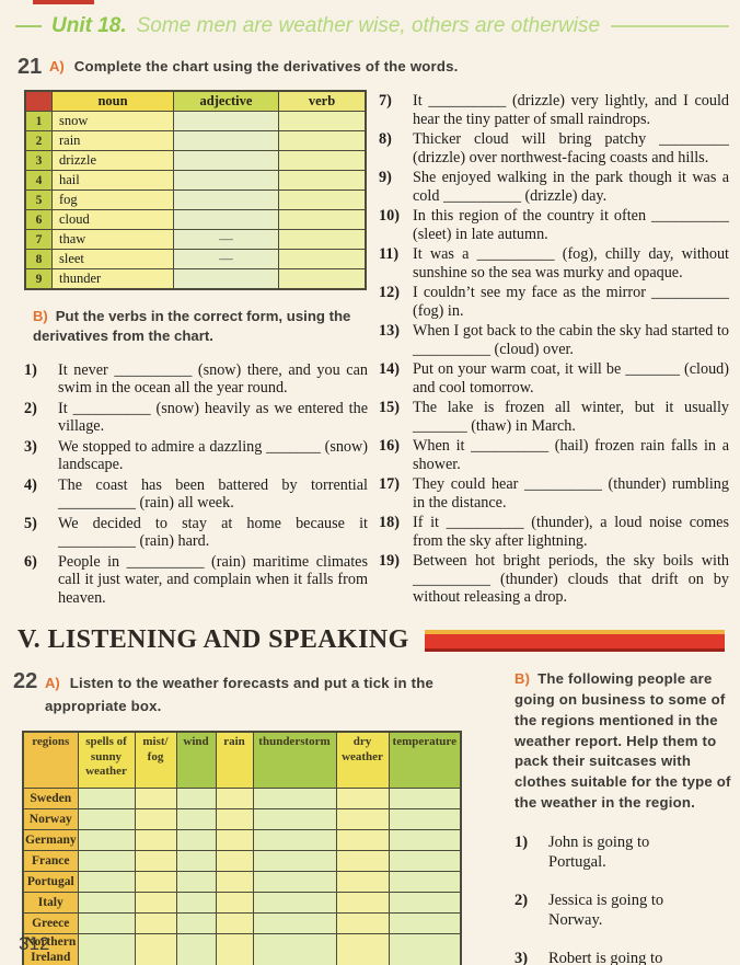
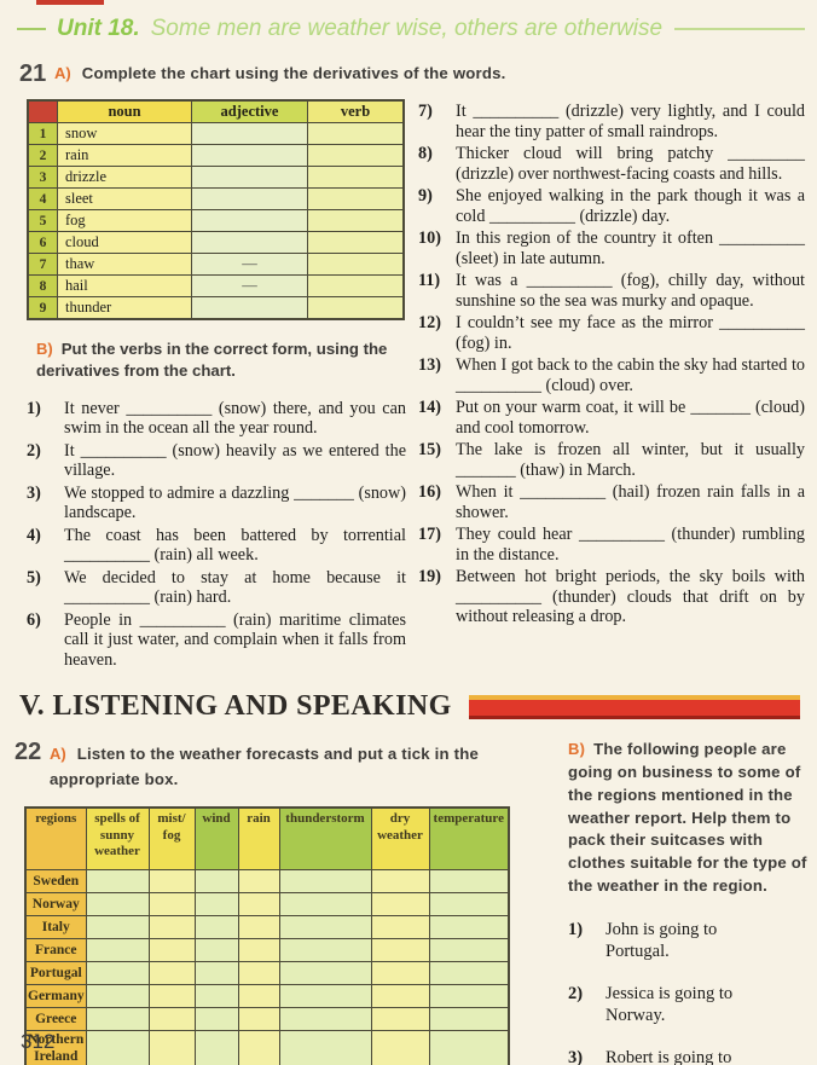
  Unit 18.
  Some men are weather wise, others are otherwise
  21
  A)
  Complete the chart using the derivatives of the words.
  	noun	adjective	verb
  1	snow
  2	rain
  3	drizzle
- 4	hail
+ 4	sleet
  5	fog
  6	cloud
  7	thaw	—
- 8	sleet	—
+ 8	hail	—
  9	thunder
  B) Put the verbs in the correct form, using the derivatives from the chart.
  1)
  It never __________ (snow) there, and you can swim in the ocean all the year round.
  2)
  It __________ (snow) heavily as we entered the village.
  3)
  We stopped to admire a dazzling _______ (snow) landscape.
  4)
  The coast has been battered by torrential __________ (rain) all week.
  5)
  We decided to stay at home because it __________ (rain) hard.
  6)
  People in __________ (rain) maritime climates call it just water, and complain when it falls from heaven.
  7)
  It __________ (drizzle) very lightly, and I could hear the tiny patter of small raindrops.
  8)
  Thicker cloud will bring patchy _________ (drizzle) over northwest-facing coasts and hills.
  9)
  She enjoyed walking in the park though it was a cold __________ (drizzle) day.
  10)
  In this region of the country it often __________ (sleet) in late autumn.
  11)
  It was a __________ (fog), chilly day, without sunshine so the sea was murky and opaque.
  12)
  I couldn’t see my face as the mirror __________ (fog) in.
  13)
  When I got back to the cabin the sky had started to __________ (cloud) over.
  14)
  Put on your warm coat, it will be _______ (cloud) and cool tomorrow.
  15)
  The lake is frozen all winter, but it usually _______ (thaw) in March.
  16)
  When it __________ (hail) frozen rain falls in a shower.
  17)
  They could hear __________ (thunder) rumbling in the distance.
- 18)
- If it __________ (thunder), a loud noise comes from the sky after lightning.
  19)
  Between hot bright periods, the sky boils with __________ (thunder) clouds that drift on by without releasing a drop.
  V. LISTENING AND SPEAKING
  22
  A) Listen to the weather forecasts and put a tick in the appropriate box.
  regions	spells of sunny weather	mist/ fog	wind	rain	thunderstorm	dry weather	temperature
  Sweden
  Norway
- Germany
+ Italy
  France
  Portugal
- Italy
+ Germany
  Greece
  Northern Ireland
  B) The following people are going on business to some of the regions mentioned in the weather report. Help them to pack their suitcases with clothes suitable for the type of the weather in the region.
  1)
  John is going to Portugal.
  2)
  Jessica is going to Norway.
  3)
  312
